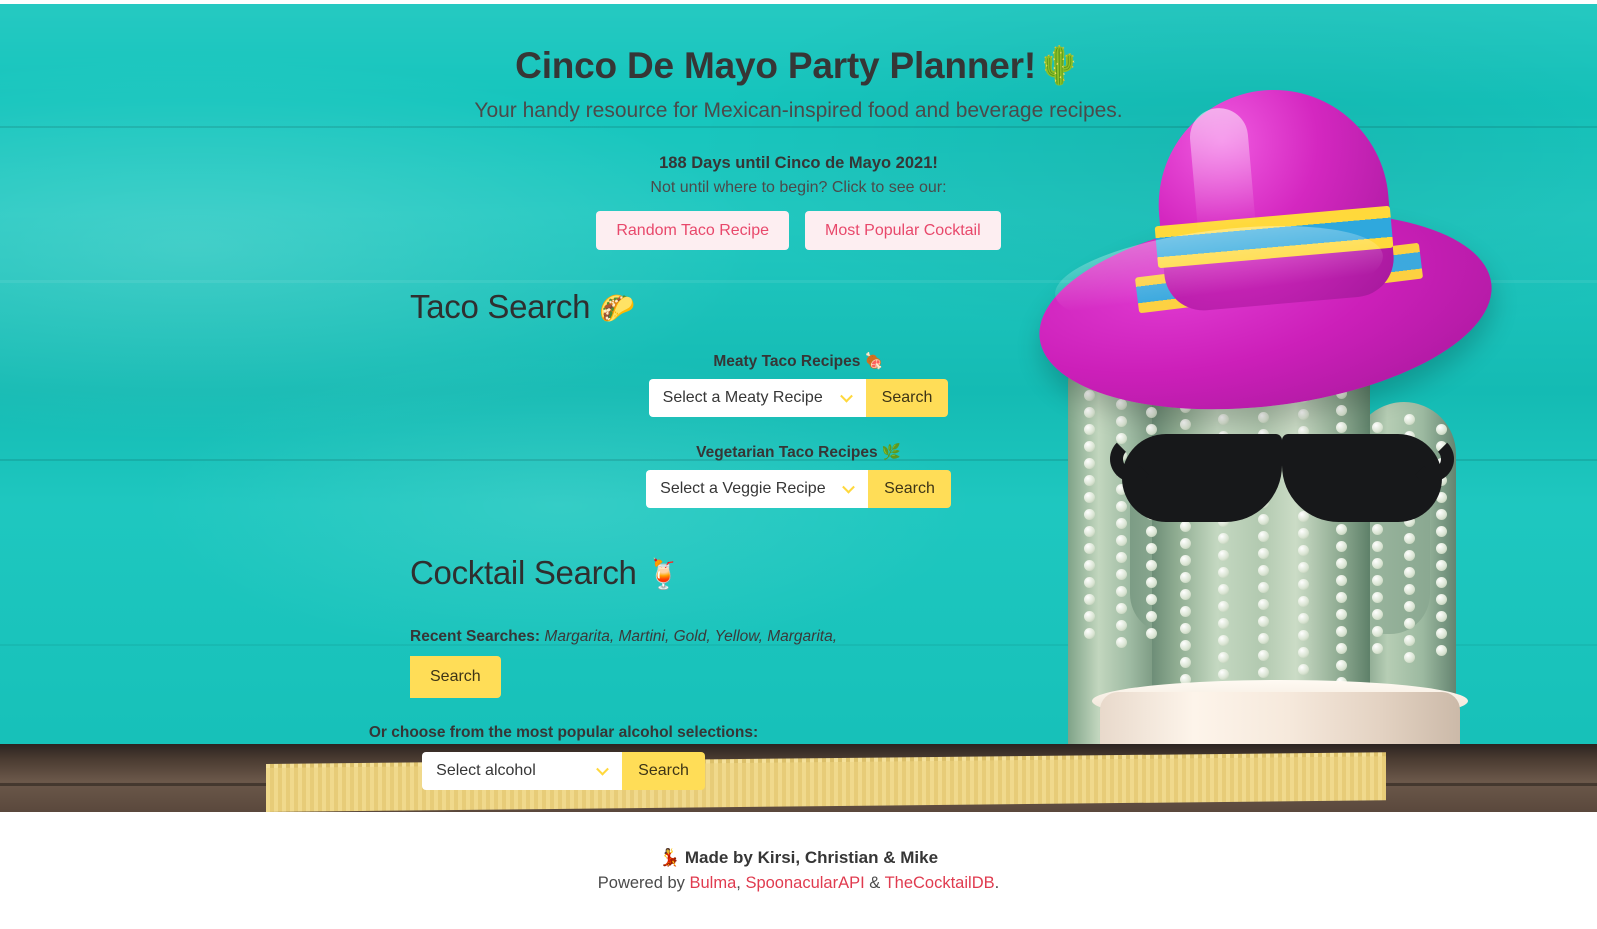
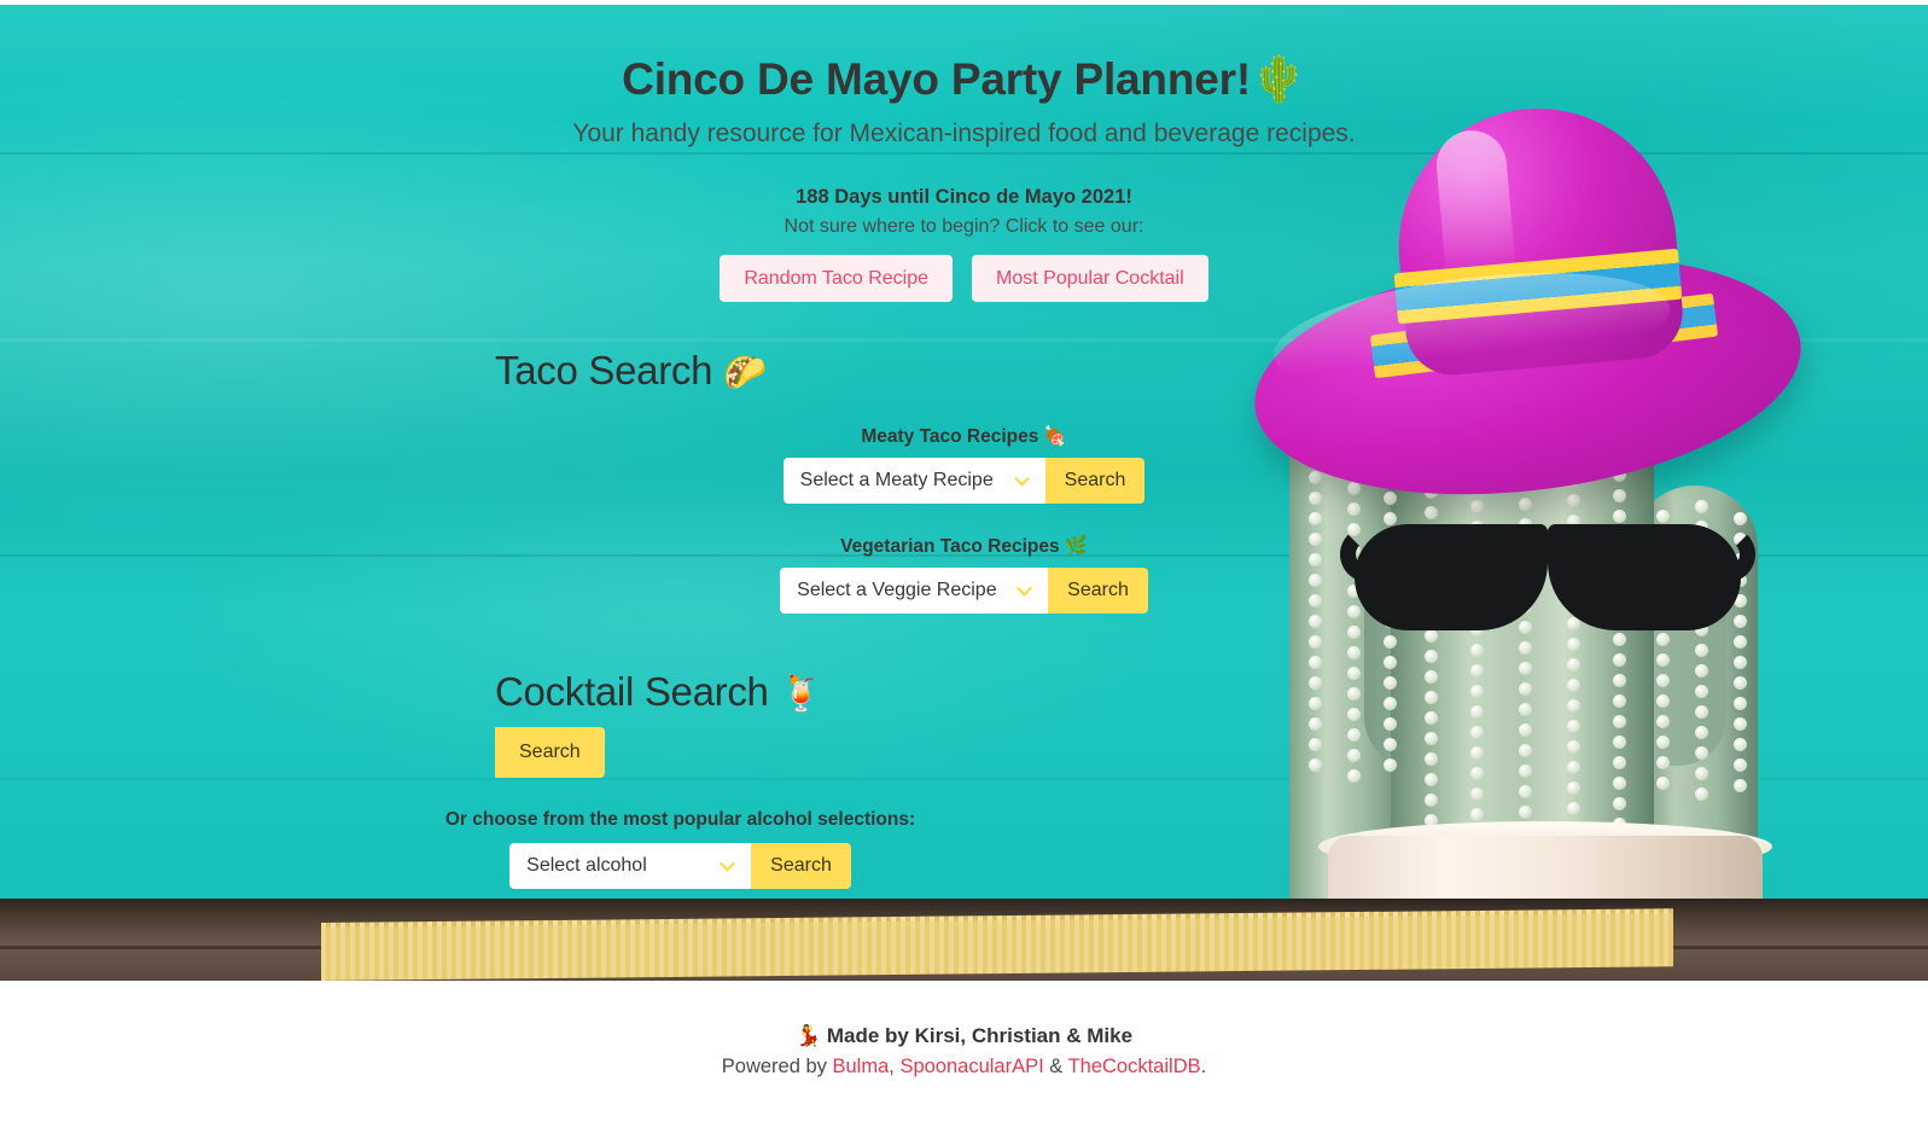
  Cinco De Mayo Party Planner!🌵
  Your handy resource for Mexican-inspired food and beverage recipes.
  188 Days until Cinco de Mayo 2021!
- Not until where to begin? Click to see our:
+ Not sure where to begin? Click to see our:
  Random Taco Recipe
  Most Popular Cocktail
  Taco Search 🌮
  Meaty Taco Recipes 🍖
  Select a Meaty Recipe
  Search
  Vegetarian Taco Recipes 🌿
  Select a Veggie Recipe
  Search
  Cocktail Search 🍹
- Recent Searches: Margarita, Martini, Gold, Yellow, Margarita,
  Search
  Or choose from the most popular alcohol selections:
  Select alcohol
  Search
  💃 Made by Kirsi, Christian & Mike
  Powered by Bulma, SpoonacularAPI & TheCocktailDB.
